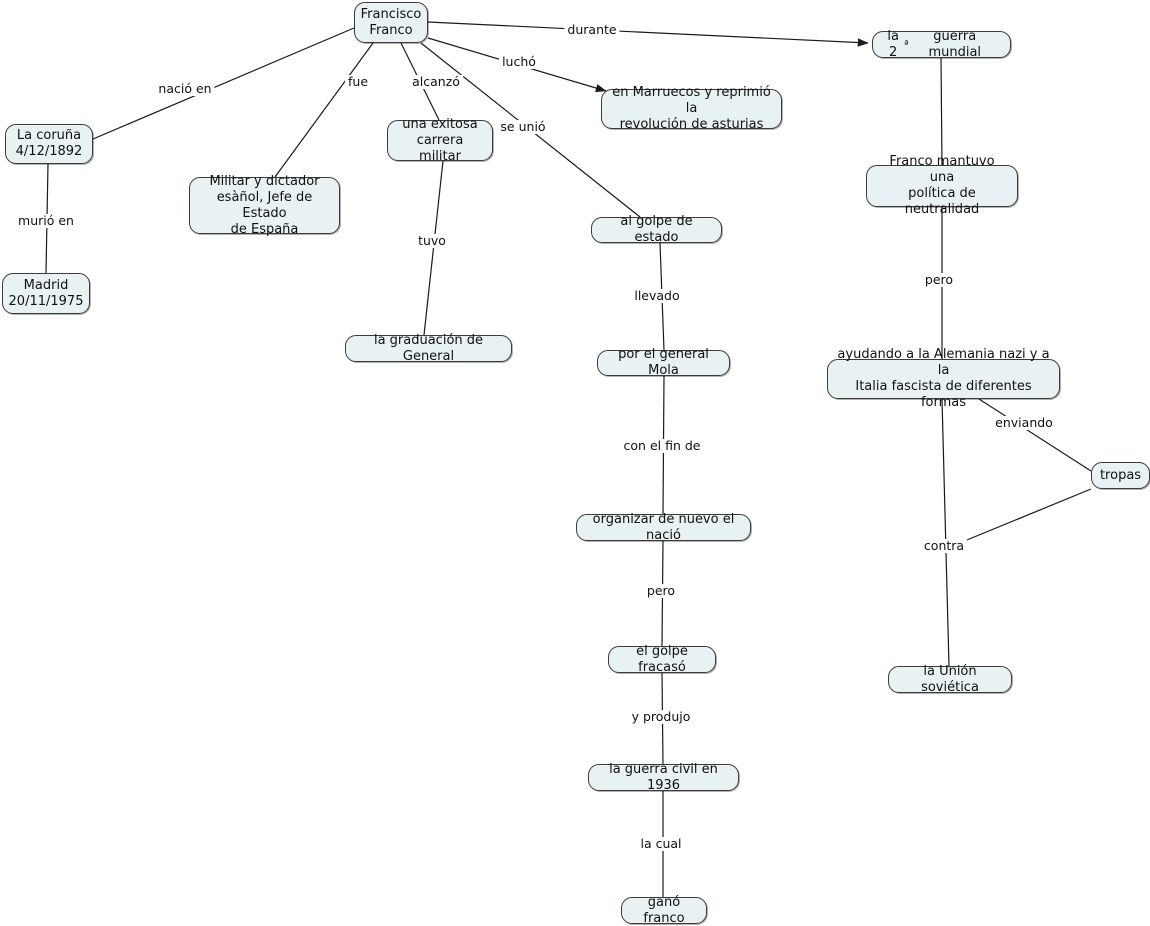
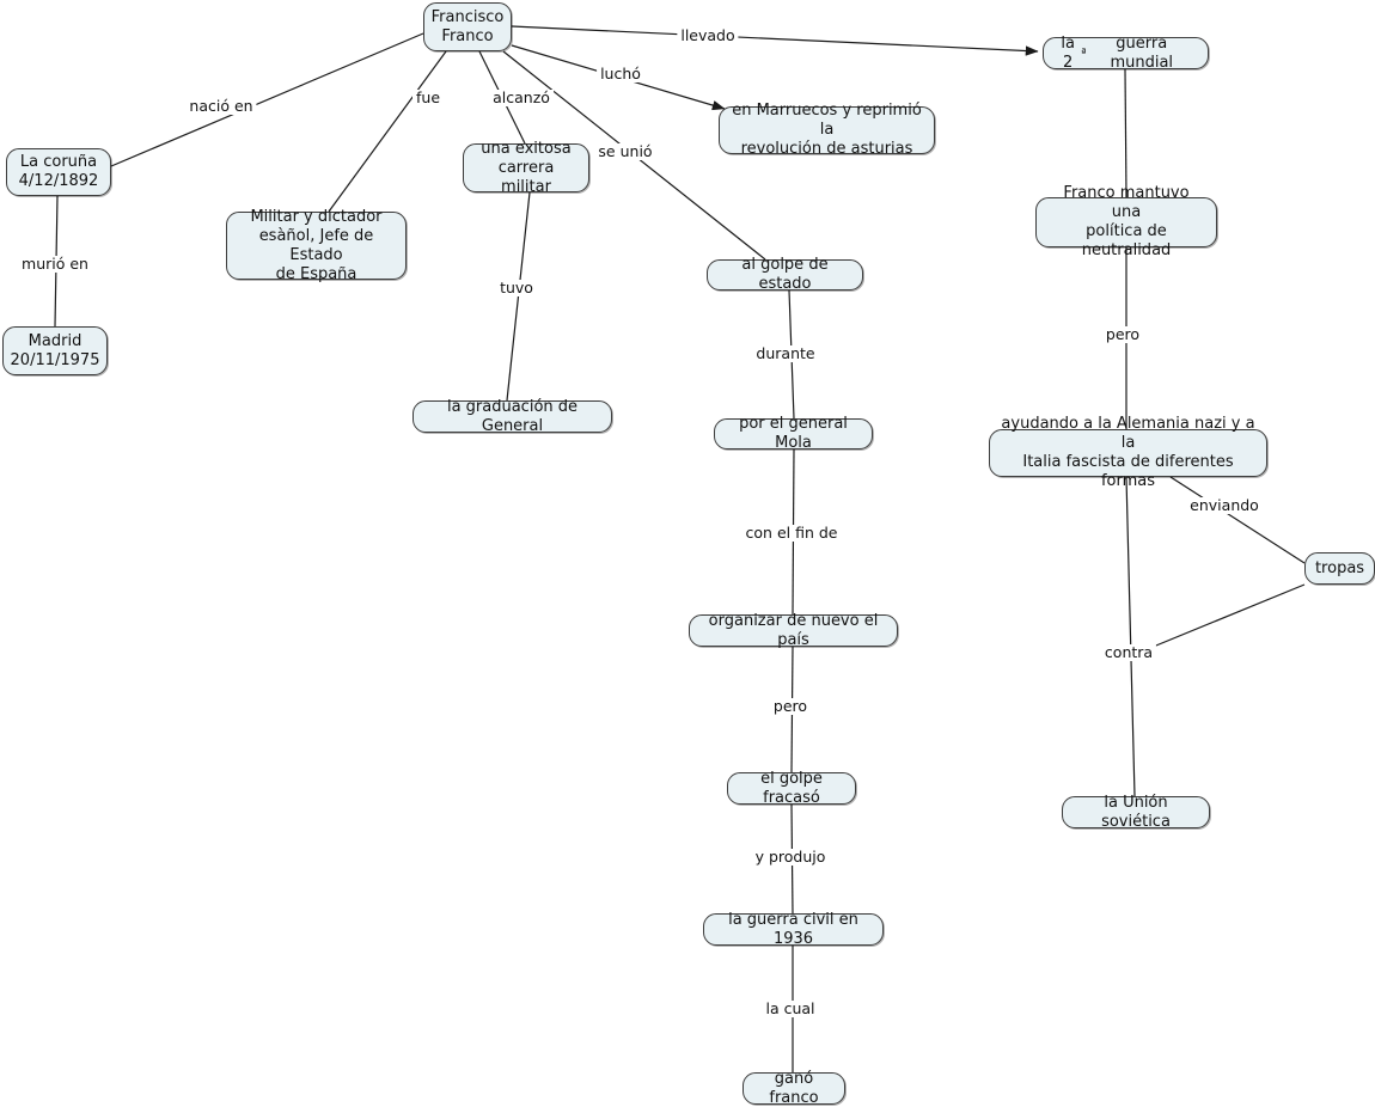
  Francisco
  Franco
  La coruña
  4/12/1892
  Madrid
  20/11/1975
  Militar y dictador
  esàñol, Jefe de Estado
  de España
  una exitosa
  carrera militar
  la graduación de General
  en Marruecos y reprimió la
  revolución de asturias
  al golpe de estado
  por el general Mola
- organizar de nuevo el nació
+ organizar de nuevo el país
  el golpe fracasó
  la guerra civil en 1936
  ganó franco
  la 2
  ª
  guerra mundial
  Franco mantuvo una
  política de neutralidad
  ayudando a la Alemania nazi y a la
  Italia fascista de diferentes formas
  tropas
  la Unión soviética
  nació en
  fue
  alcanzó
  luchó
  se unió
- durante
+ llevado
  murió en
  tuvo
- llevado
+ durante
  con el fin de
  pero
  y produjo
  la cual
  pero
  enviando
  contra
